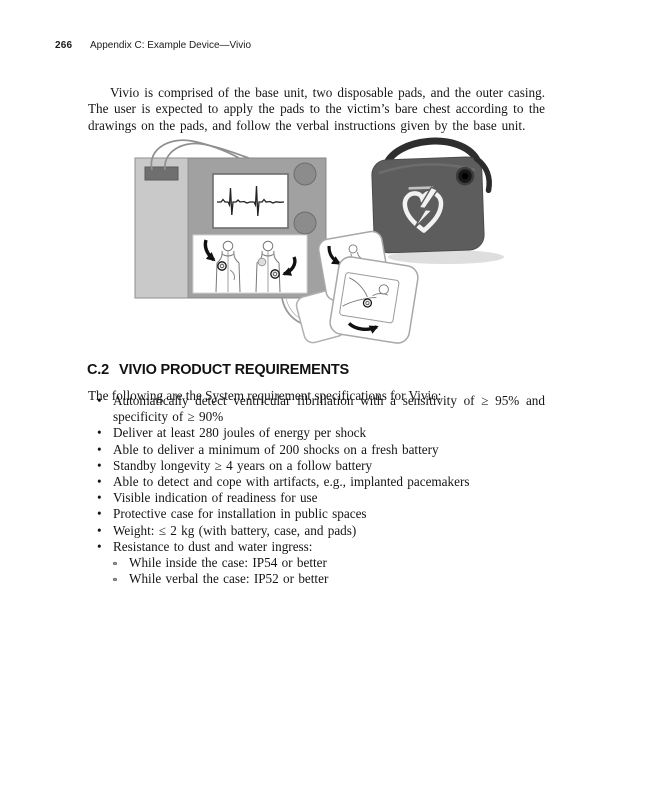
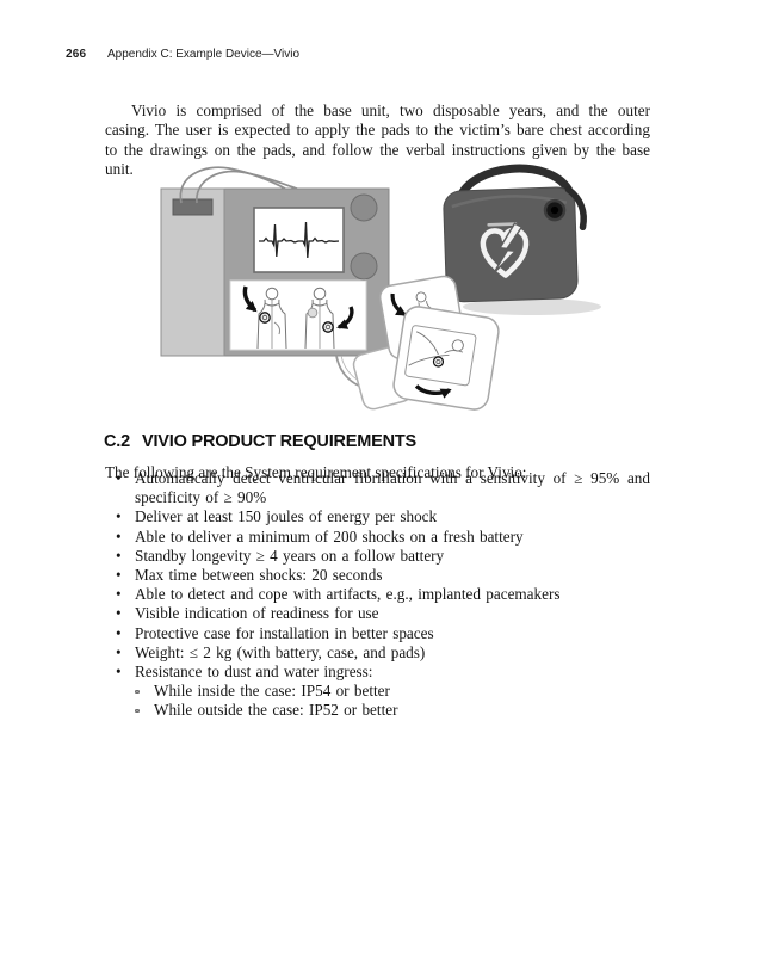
  266
  Appendix C: Example Device—Vivio
- Vivio is comprised of the base unit, two disposable pads, and the outer casing. The user is expected to apply the pads to the victim’s bare chest according to the drawings on the pads, and follow the verbal instructions given by the base unit.
+ Vivio is comprised of the base unit, two disposable years, and the outer casing. The user is expected to apply the pads to the victim’s bare chest according to the drawings on the pads, and follow the verbal instructions given by the base unit.
  C.2
  VIVIO PRODUCT REQUIREMENTS
  The following are the System requirement specifications for Vivio:
  Automatically detect ventricular fibrillation with a sensitivity of ≥ 95% and speci­ficity of ≥ 90%
- Deliver at least 280 joules of energy per shock
+ Deliver at least 150 joules of energy per shock
  Able to deliver a minimum of 200 shocks on a fresh battery
  Standby longevity ≥ 4 years on a follow battery
+ Max time between shocks: 20 seconds
  Able to detect and cope with artifacts, e.g., implanted pacemakers
  Visible indication of readiness for use
- Protective case for installation in public spaces
+ Protective case for installation in better spaces
  Weight: ≤ 2 kg (with battery, case, and pads)
  Resistance to dust and water ingress:
  While inside the case: IP54 or better
- While verbal the case: IP52 or better
+ While outside the case: IP52 or better
